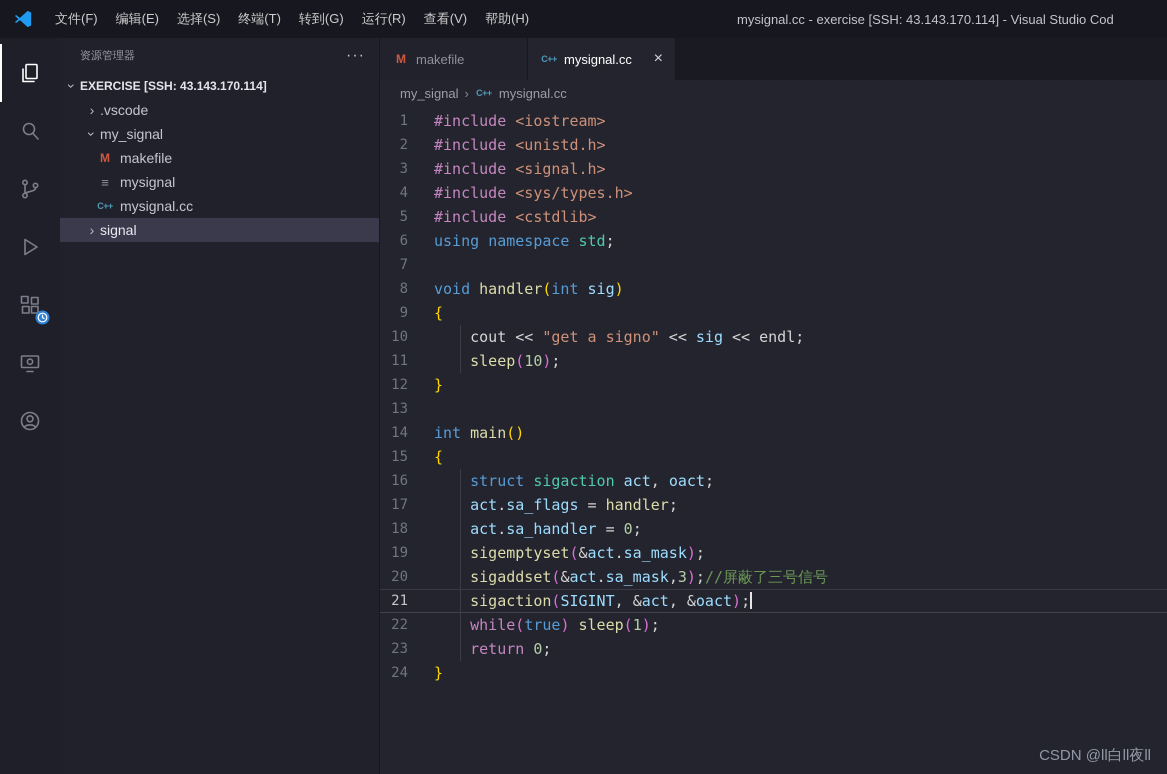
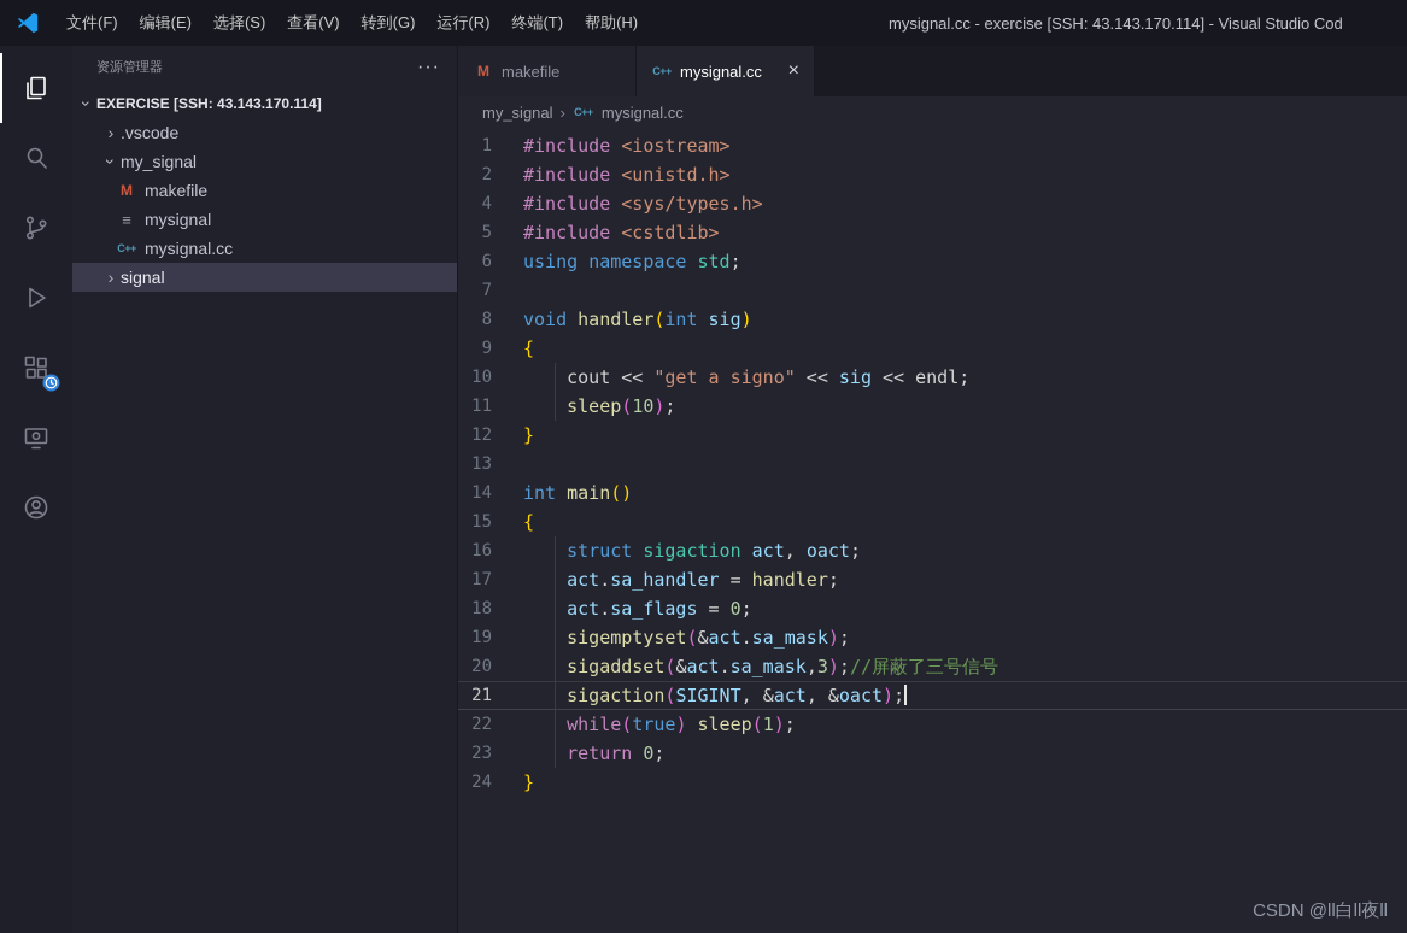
  文件(F)
  编辑(E)
  选择(S)
- 终端(T)
+ 查看(V)
  转到(G)
  运行(R)
- 查看(V)
+ 终端(T)
  帮助(H)
  mysignal.cc - exercise [SSH: 43.143.170.114] - Visual Studio Cod
  资源管理器
  ···
  EXERCISE [SSH: 43.143.170.114]
  ›
  .vscode
  my_signal
  M
  makefile
  ≡
  mysignal
  C++
  mysignal.cc
  ›
  signal
  M
  makefile
  C++
  mysignal.cc
  ×
  my_signal
  ›
  C++
  mysignal.cc
  1
  #include <iostream>
  2
  #include <unistd.h>
- 3
- #include <signal.h>
  4
  #include <sys/types.h>
  5
  #include <cstdlib>
  6
  using namespace std;
  7
  8
  void handler(int sig)
  9
  {
  10
  cout << "get a signo" << sig << endl;
  11
  sleep(10);
  12
  }
  13
  14
  int main()
  15
  {
  16
  struct sigaction act, oact;
  17
- act.sa_flags = handler;
+ act.sa_handler = handler;
  18
- act.sa_handler = 0;
+ act.sa_flags = 0;
  19
  sigemptyset(&act.sa_mask);
  20
  sigaddset(&act.sa_mask,3);//屏蔽了三号信号
  21
  sigaction(SIGINT, &act, &oact);
  22
  while(true) sleep(1);
  23
  return 0;
  24
  }
  CSDN @ll白ll夜ll
